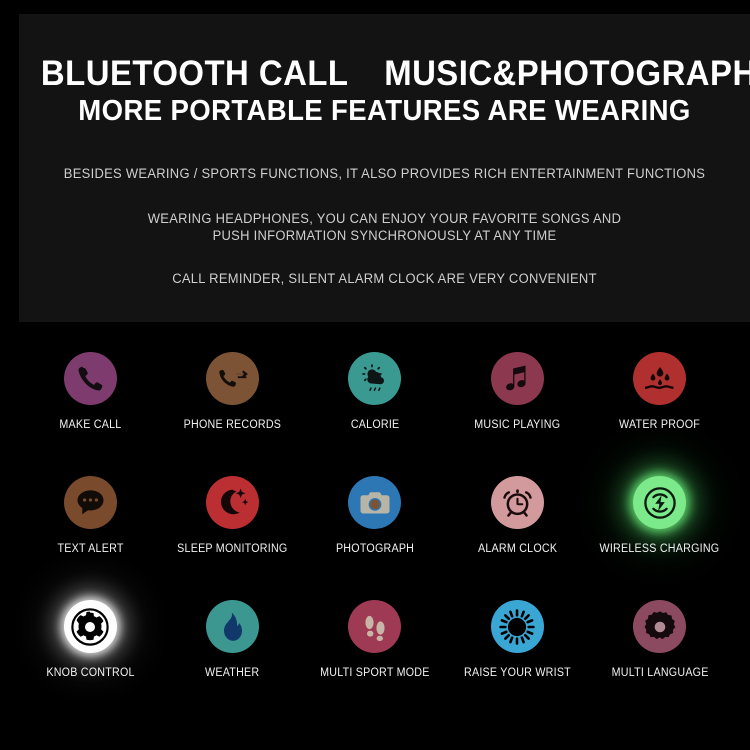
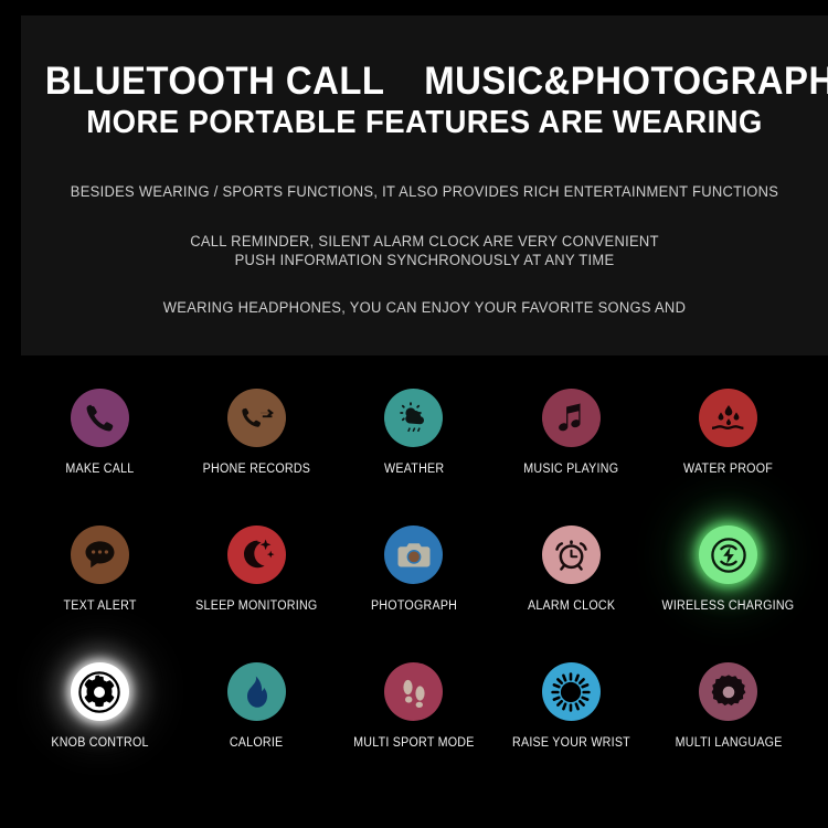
  BLUETOOTH CALL MUSIC&PHOTOGRAPH
  MORE PORTABLE FEATURES ARE WEARING
  BESIDES WEARING / SPORTS FUNCTIONS, IT ALSO PROVIDES RICH ENTERTAINMENT FUNCTIONS
- WEARING HEADPHONES, YOU CAN ENJOY YOUR FAVORITE SONGS AND
+ CALL REMINDER, SILENT ALARM CLOCK ARE VERY CONVENIENT
  PUSH INFORMATION SYNCHRONOUSLY AT ANY TIME
- CALL REMINDER, SILENT ALARM CLOCK ARE VERY CONVENIENT
+ WEARING HEADPHONES, YOU CAN ENJOY YOUR FAVORITE SONGS AND
  MAKE CALL
  PHONE RECORDS
- CALORIE
+ WEATHER
  MUSIC PLAYING
  WATER PROOF
  TEXT ALERT
  SLEEP MONITORING
  PHOTOGRAPH
  ALARM CLOCK
  WIRELESS CHARGING
  KNOB CONTROL
- WEATHER
+ CALORIE
  MULTI SPORT MODE
  RAISE YOUR WRIST
  MULTI LANGUAGE
